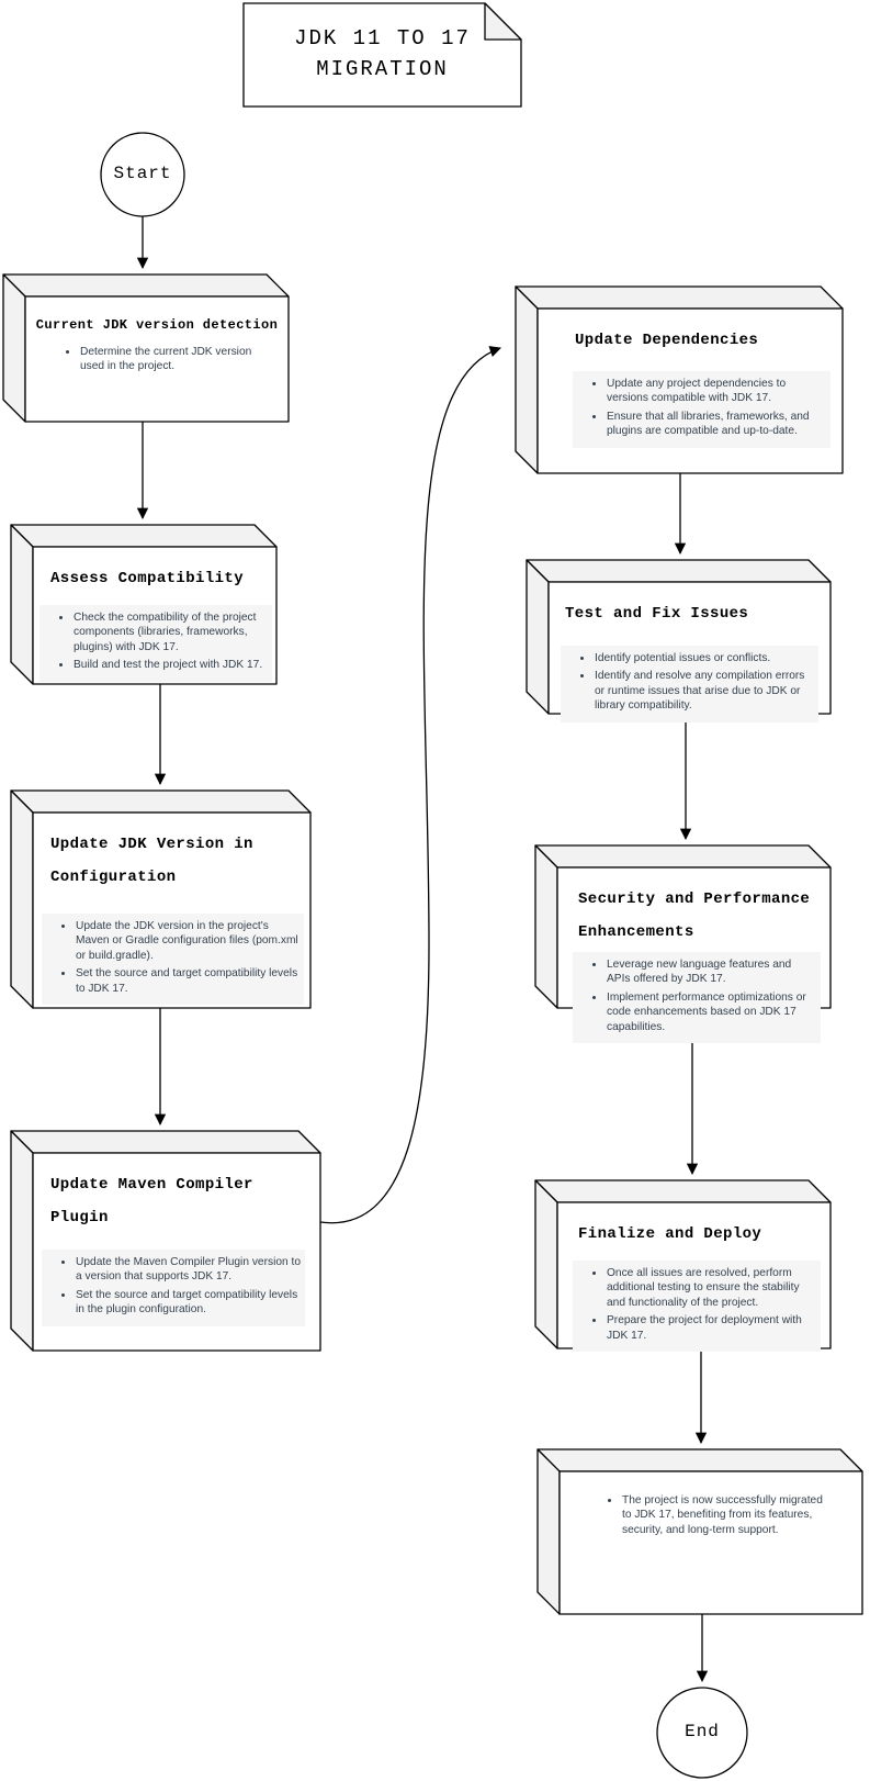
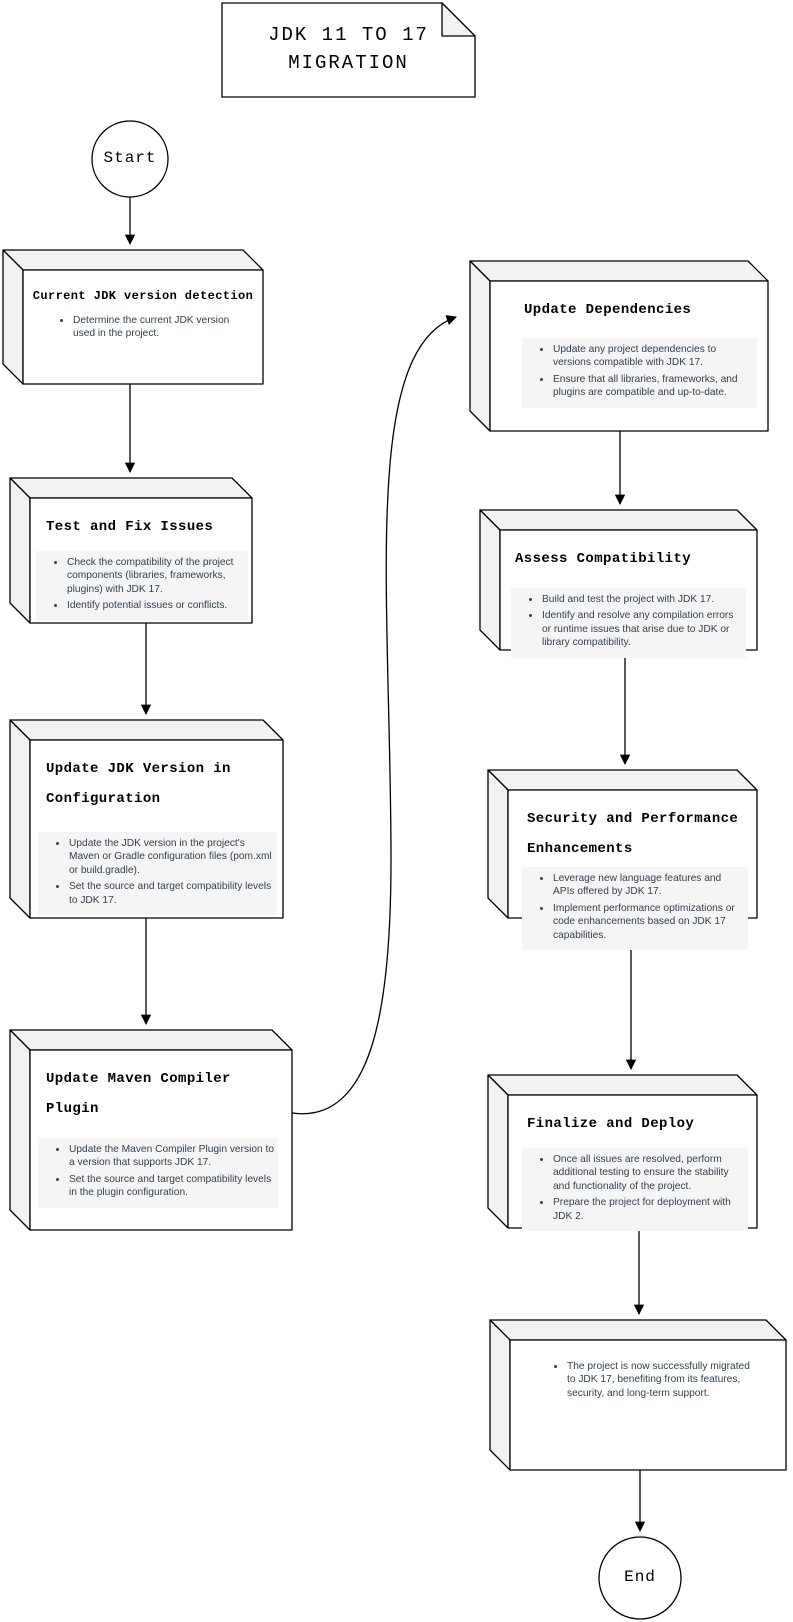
  JDK 11 TO 17
  MIGRATION
  Start
  End
  Current JDK version detection
  Determine the current JDK version used in the project.
- Assess Compatibility
+ Test and Fix Issues
  Check the compatibility of the project components (libraries, frameworks, plugins) with JDK 17.
- Build and test the project with JDK 17.
+ Identify potential issues or conflicts.
  Update JDK Version in Configuration
  Update the JDK version in the project's Maven or Gradle configuration files (pom.xml or build.gradle).
  Set the source and target compatibility levels to JDK 17.
  Update Maven Compiler Plugin
  Update the Maven Compiler Plugin version to a version that supports JDK 17.
  Set the source and target compatibility levels in the plugin configuration.
  Update Dependencies
  Update any project dependencies to versions compatible with JDK 17.
  Ensure that all libraries, frameworks, and plugins are compatible and up-to-date.
- Test and Fix Issues
+ Assess Compatibility
- Identify potential issues or conflicts.
+ Build and test the project with JDK 17.
  Identify and resolve any compilation errors or runtime issues that arise due to JDK or library compatibility.
  Security and Performance Enhancements
  Leverage new language features and APIs offered by JDK 17.
  Implement performance optimizations or code enhancements based on JDK 17 capabilities.
  Finalize and Deploy
  Once all issues are resolved, perform additional testing to ensure the stability and functionality of the project.
- Prepare the project for deployment with JDK 17.
+ Prepare the project for deployment with JDK 2.
  The project is now successfully migrated to JDK 17, benefiting from its features, security, and long-term support.
